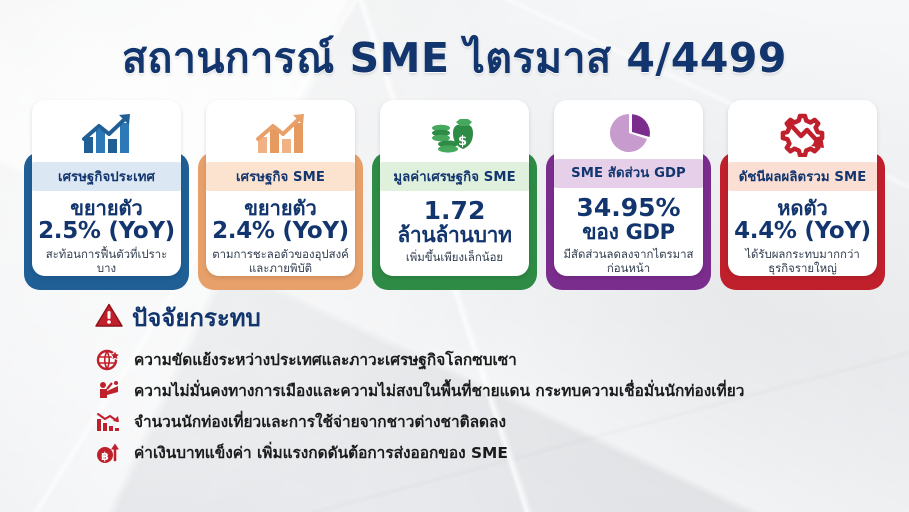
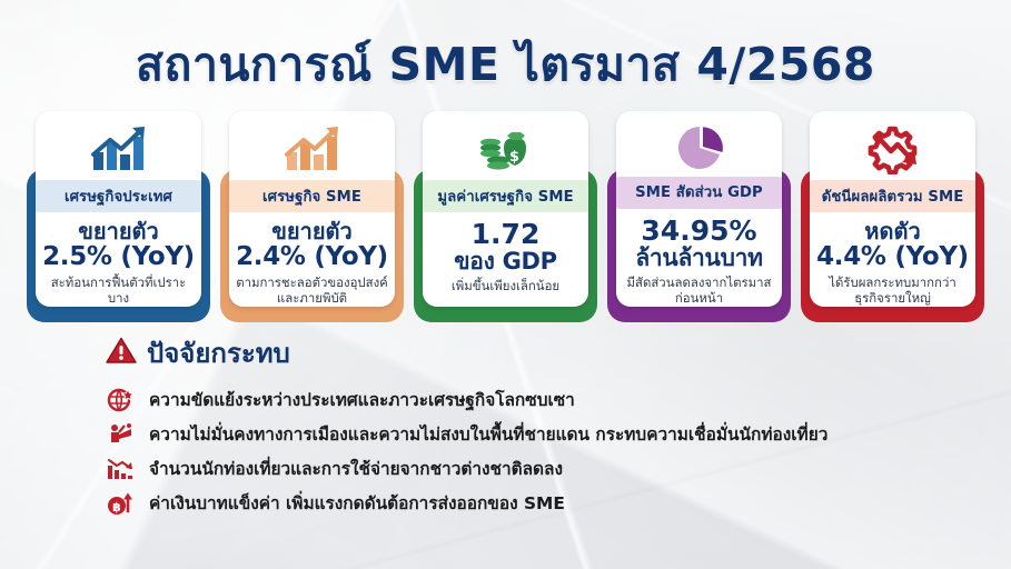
- สถานการณ์ SME ไตรมาส 4/4499
+ สถานการณ์ SME ไตรมาส 4/2568
  เศรษฐกิจประเทศ
  ขยายตัว
  2.5% (YoY)
  สะท้อนการฟื้นตัวที่เปราะบาง
  เศรษฐกิจ SME
  ขยายตัว
  2.4% (YoY)
  ตามการชะลอตัวของอุปสงค์และภายพิบัติ
  $
  มูลค่าเศรษฐกิจ SME
  1.72
- ล้านล้านบาท
+ ของ GDP
  เพิ่มขึ้นเพียงเล็กน้อย
  SME สัดส่วน GDP
  34.95%
- ของ GDP
+ ล้านล้านบาท
  มีสัดส่วนลดลงจากไตรมาสก่อนหน้า
  ดัชนีผลผลิตรวม SME
  หดตัว
  4.4% (YoY)
  ได้รับผลกระทบมากกว่าธุรกิจรายใหญ่
  ปัจจัยกระทบ
  ความขัดแย้งระหว่างประเทศและภาวะเศรษฐกิจโลกซบเซา
  ความไม่มั่นคงทางการเมืองและความไม่สงบในพื้นที่ชายแดน กระทบความเชื่อมั่นนักท่องเที่ยว
  จำนวนนักท่องเที่ยวและการใช้จ่ายจากชาวต่างชาติลดลง
  ฿
  ค่าเงินบาทแข็งค่า เพิ่มแรงกดดันต้อการส่งออกของ SME
